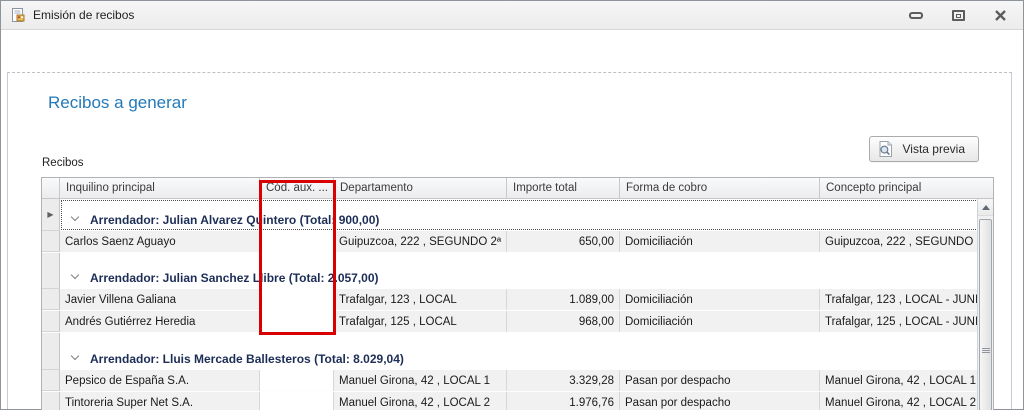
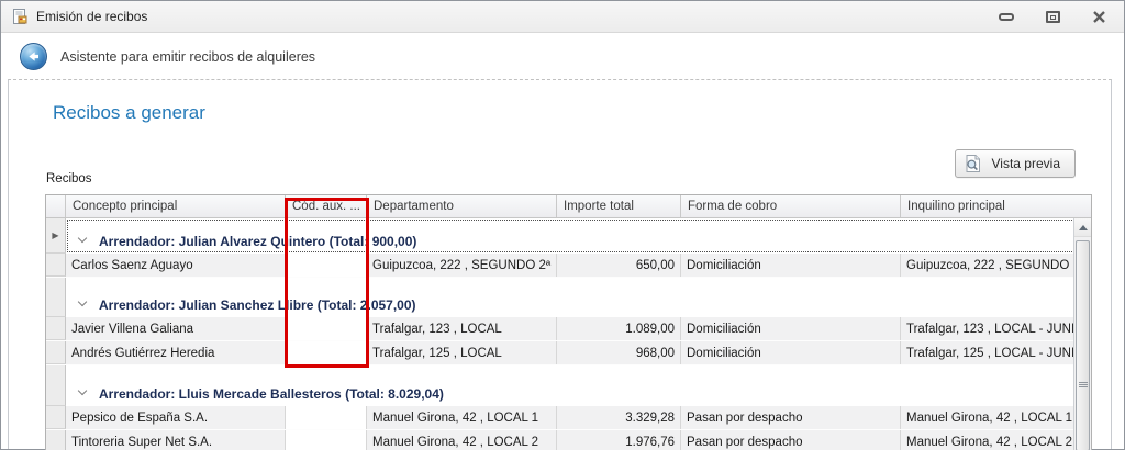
  Emisión de recibos
+ Asistente para emitir recibos de alquileres
  Recibos a generar
  Vista previa
  Recibos
- Inquilino principal
+ Concepto principal
  Cód. aux. ...
  Departamento
  Importe total
  Forma de cobro
- Concepto principal
+ Inquilino principal
  ▶
  Arrendador: Julian Alvarez Quintero (Total: 900,00)
  Carlos Saenz Aguayo
  Guipuzcoa, 222 , SEGUNDO 2ª
  650,00
  Domiciliación
  Guipuzcoa, 222 , SEGUNDO
  Arrendador: Julian Sanchez Llibre (Total: 2.057,00)
  Javier Villena Galiana
  Trafalgar, 123 , LOCAL
  1.089,00
  Domiciliación
  Trafalgar, 123 , LOCAL - JUN
  Andrés Gutiérrez Heredia
  Trafalgar, 125 , LOCAL
  968,00
  Domiciliación
  Trafalgar, 125 , LOCAL - JUN
  Arrendador: Lluis Mercade Ballesteros (Total: 8.029,04)
  Pepsico de España S.A.
  Manuel Girona, 42 , LOCAL 1
  3.329,28
  Pasan por despacho
  Manuel Girona, 42 , LOCAL 1
  Tintoreria Super Net S.A.
  Manuel Girona, 42 , LOCAL 2
  1.976,76
  Pasan por despacho
  Manuel Girona, 42 , LOCAL 2
